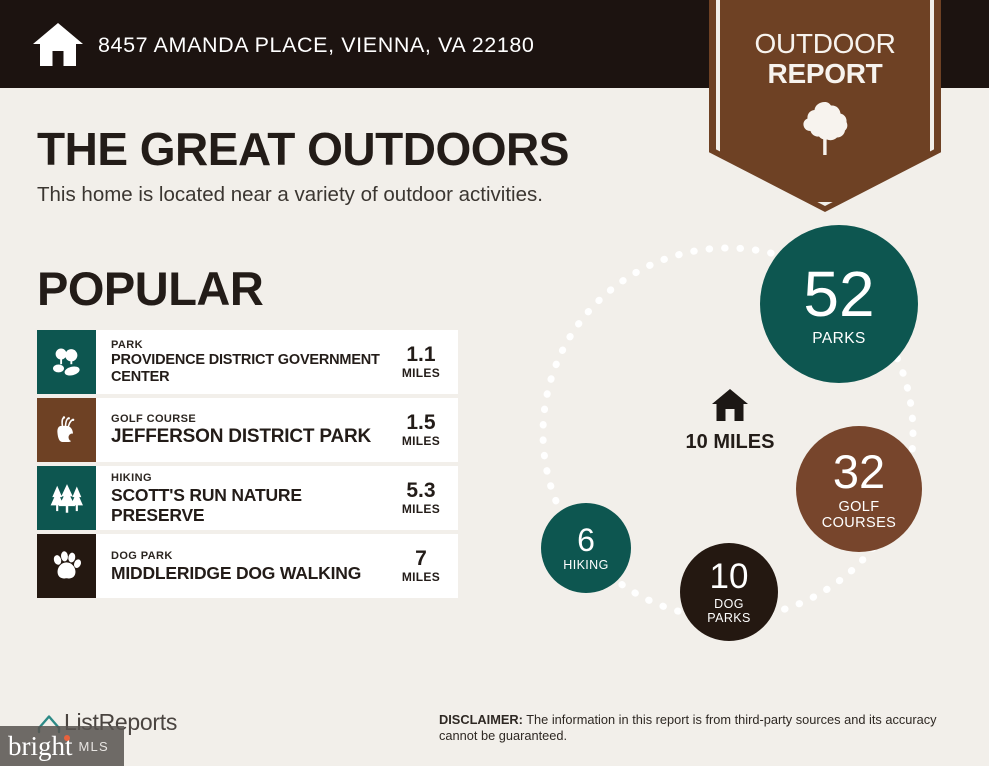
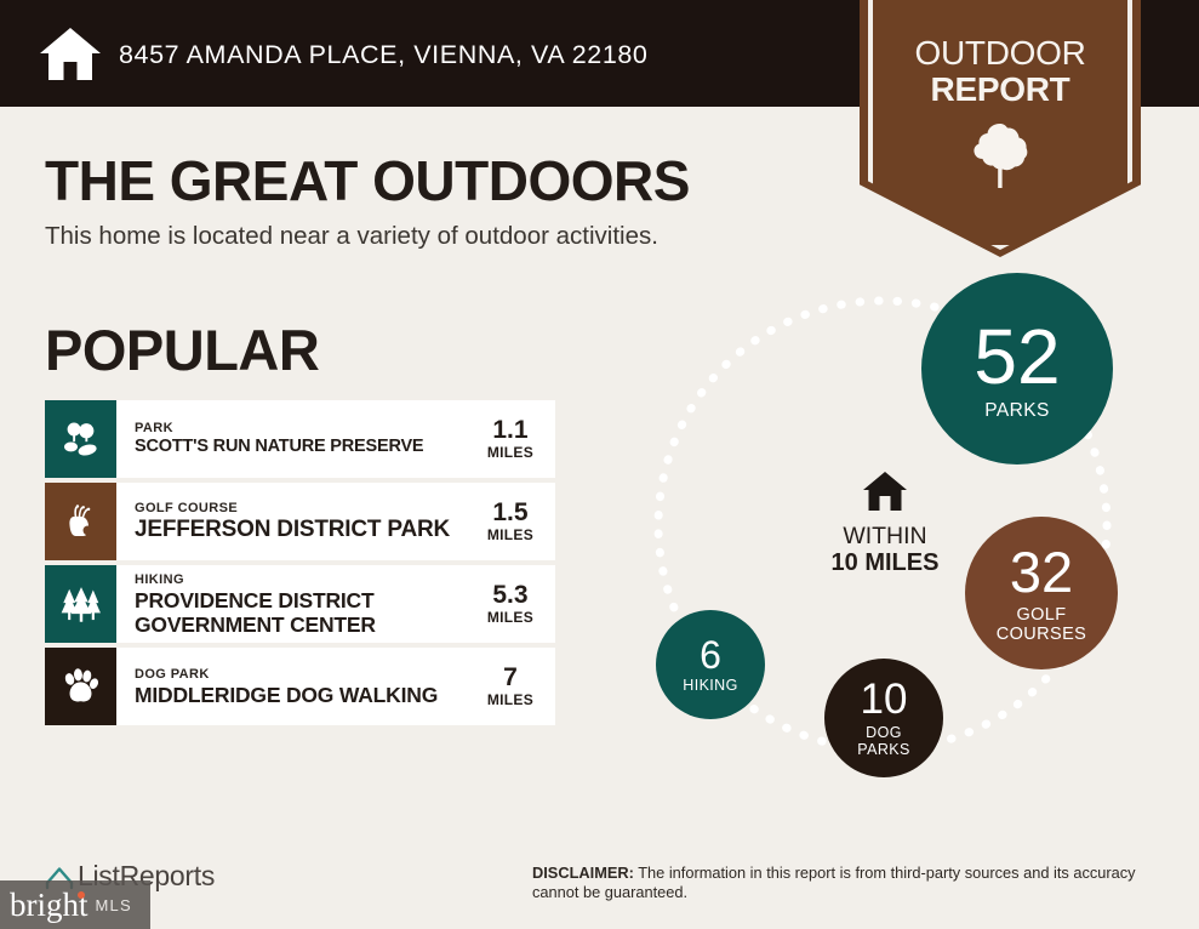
  8457 AMANDA PLACE, VIENNA, VA 22180
  OUTDOOR
  REPORT
  THE GREAT OUTDOORS
  This home is located near a variety of outdoor activities.
  POPULAR
  PARK
- PROVIDENCE DISTRICT GOVERNMENT CENTER
+ SCOTT'S RUN NATURE PRESERVE
  1.1
  MILES
  GOLF COURSE
  JEFFERSON DISTRICT PARK
  1.5
  MILES
  HIKING
- SCOTT'S RUN NATURE PRESERVE
+ PROVIDENCE DISTRICT GOVERNMENT CENTER
  5.3
  MILES
  DOG PARK
  MIDDLERIDGE DOG WALKING
  7
  MILES
  52
  PARKS
  32
  GOLF
  COURSES
  10
  DOG
  PARKS
  6
  HIKING
+ WITHIN
  10 MILES
  ListReports
  DISCLAIMER: The information in this report is from third-party sources and its accuracy cannot be guaranteed.
  bright
  MLS
